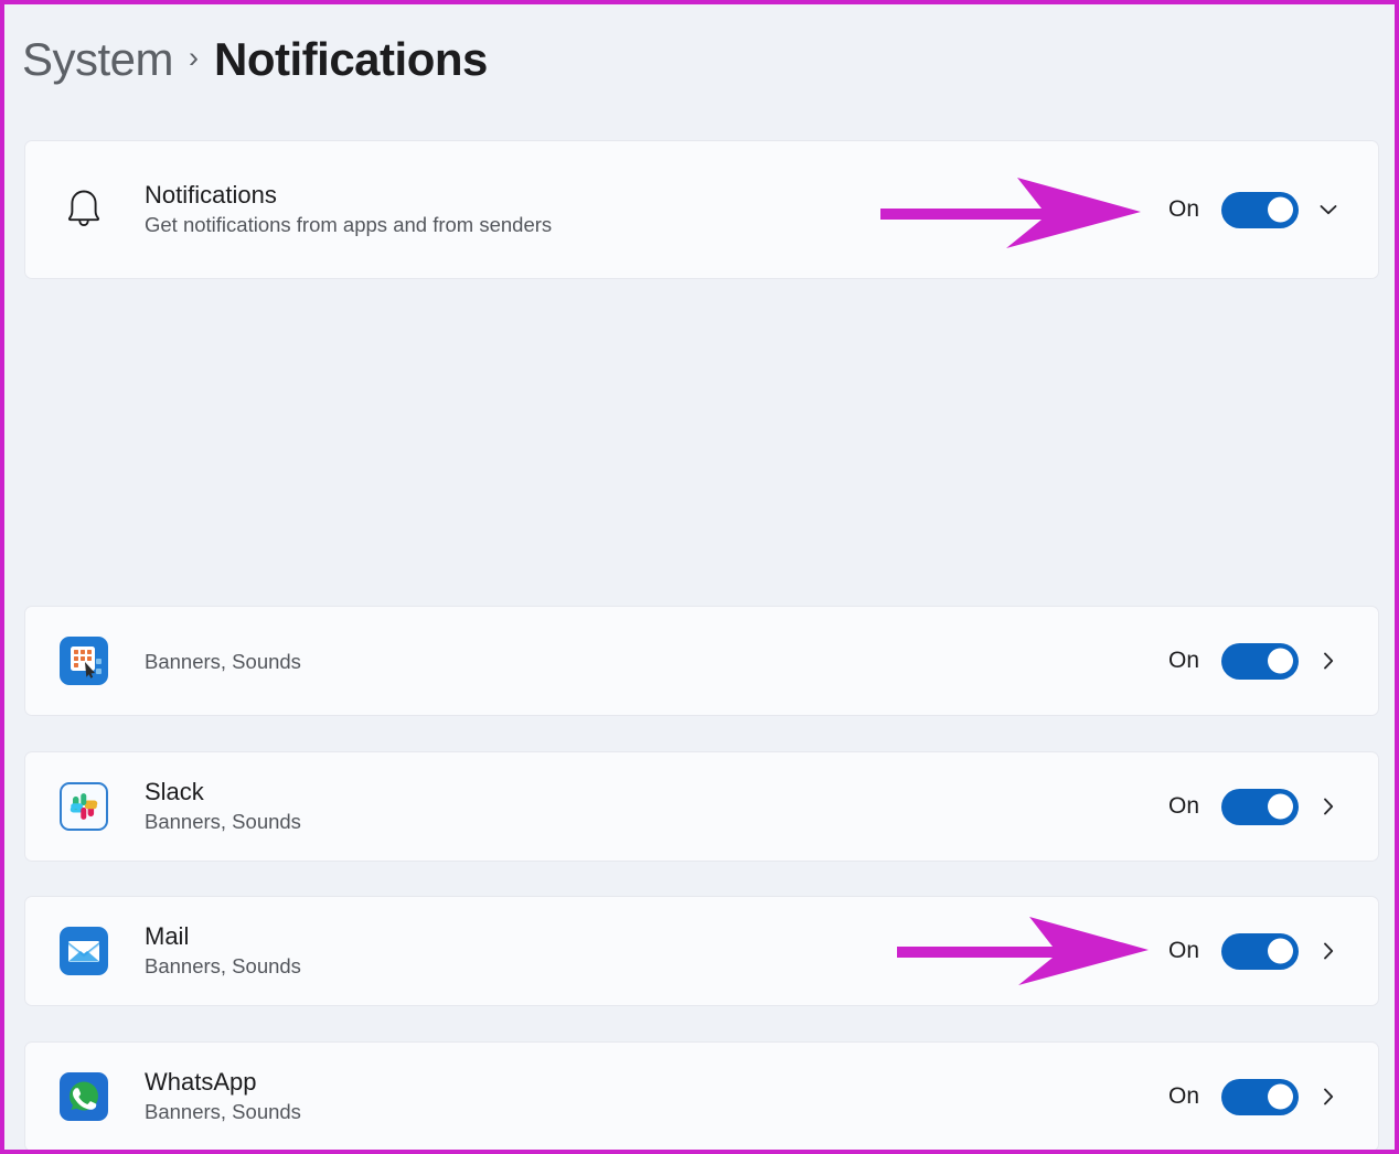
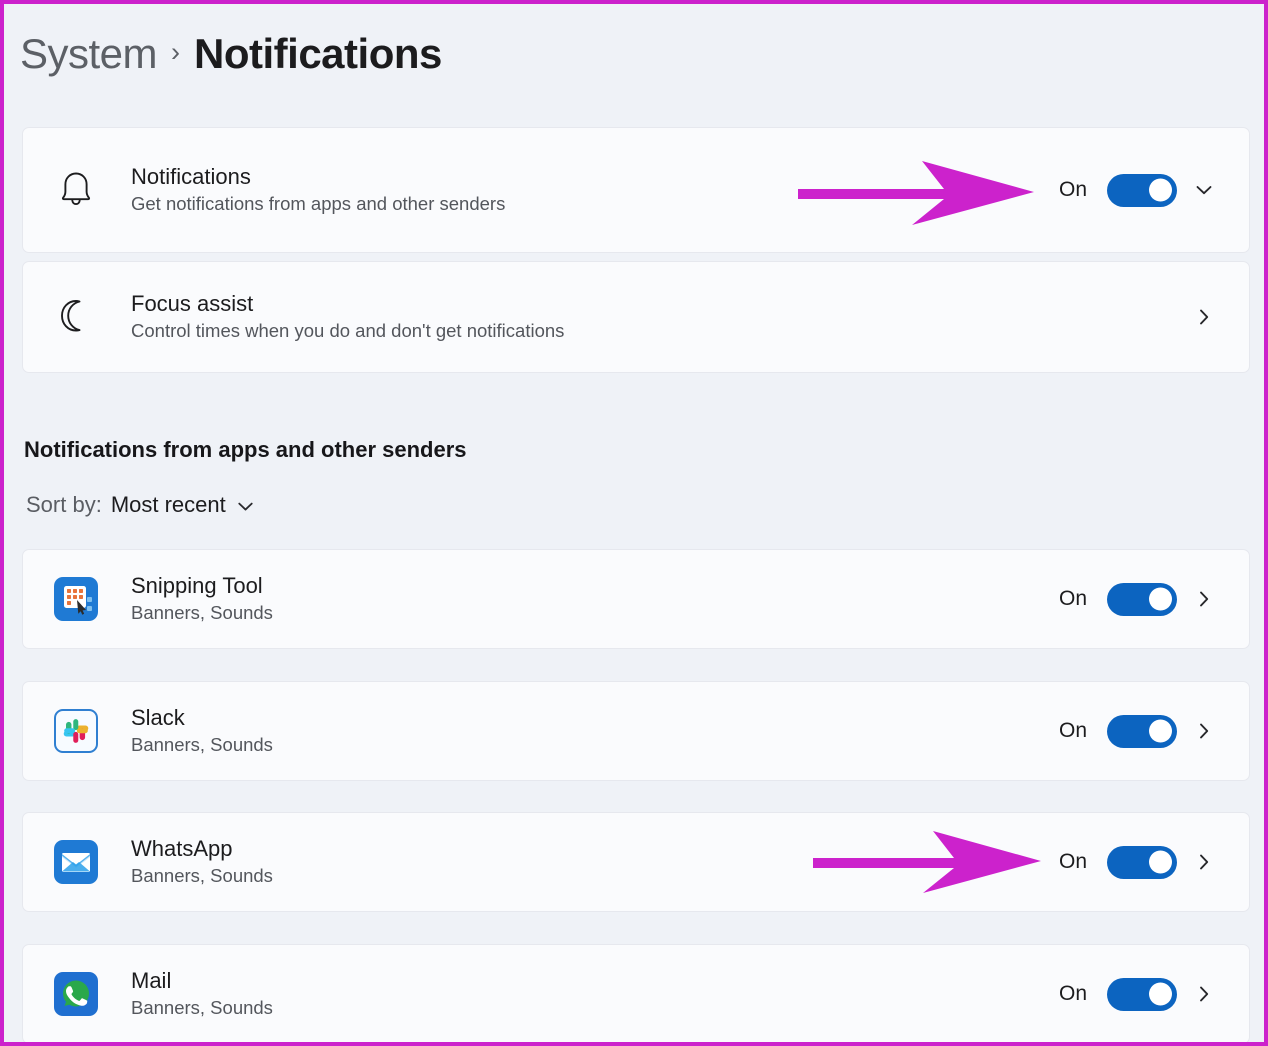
  System
  ›
  Notifications
  Notifications
- Get notifications from apps and from senders
+ Get notifications from apps and other senders
  On
+ Focus assist
+ Control times when you do and don't get notifications
+ Notifications from apps and other senders
+ Sort by:
+ Most recent
+ Snipping Tool
  Banners, Sounds
  On
  Slack
  Banners, Sounds
  On
- Mail
+ WhatsApp
  Banners, Sounds
  On
- WhatsApp
+ Mail
  Banners, Sounds
  On
